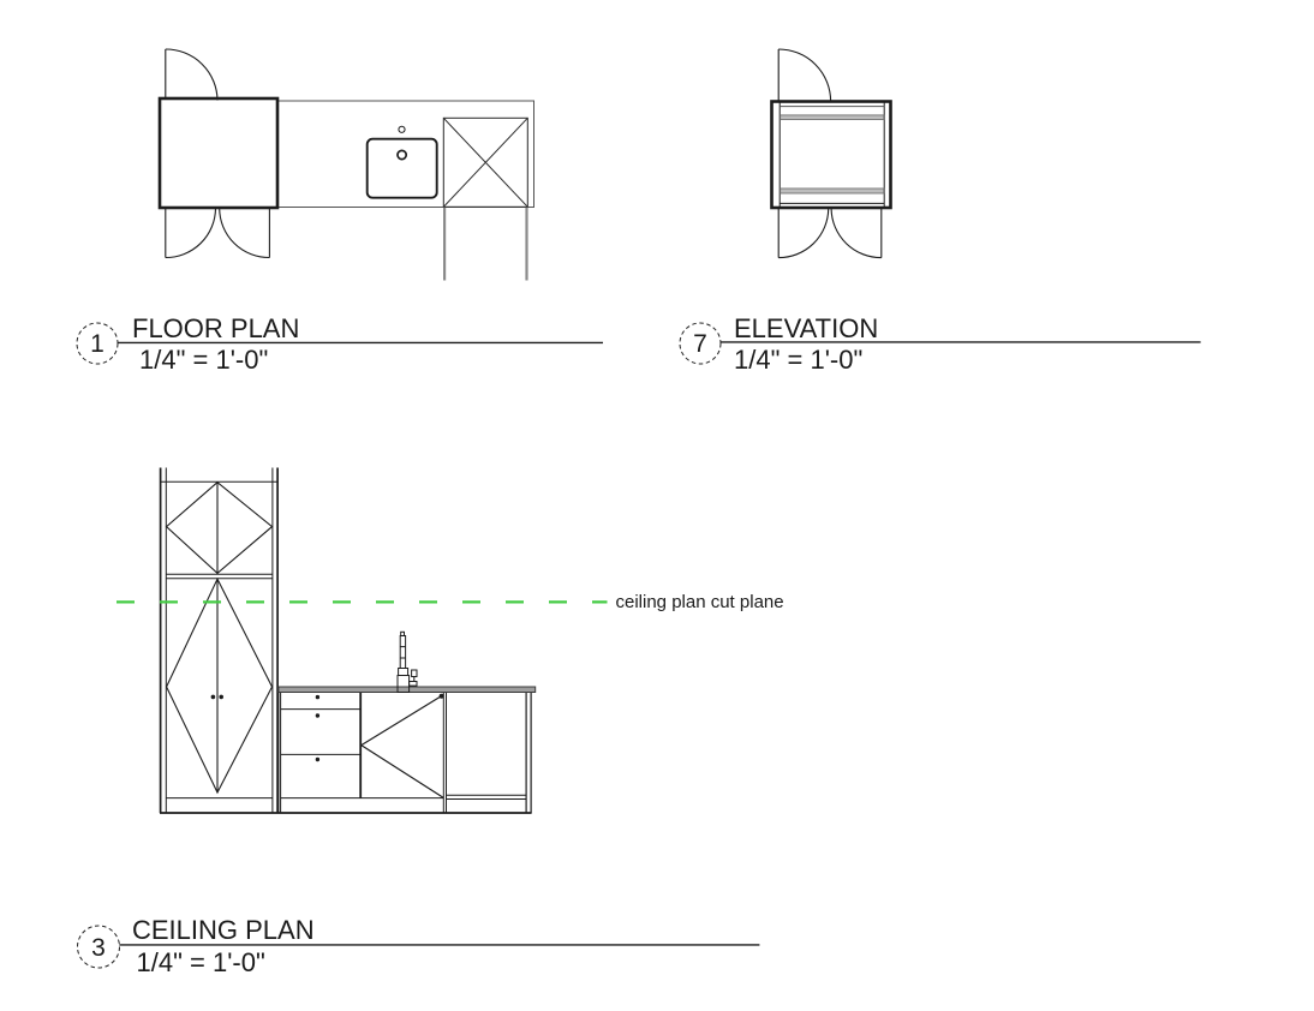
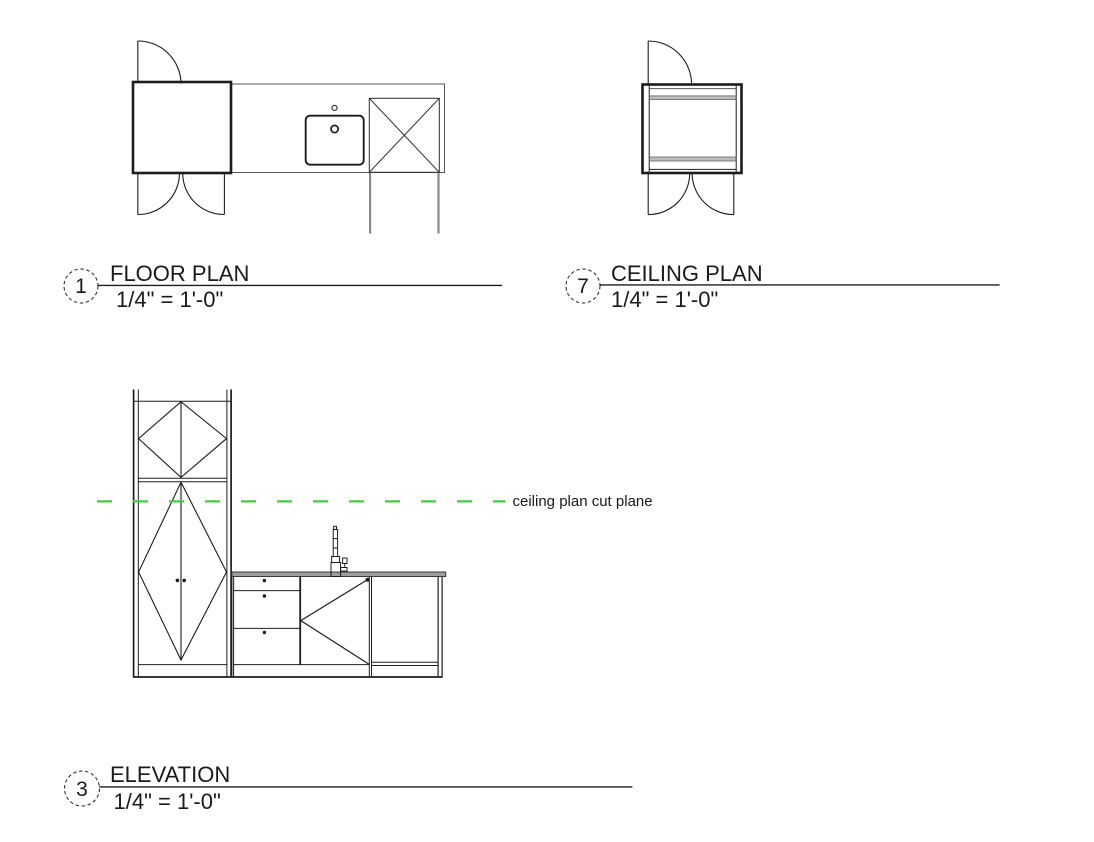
  1
  FLOOR PLAN
  1/4" = 1'-0"
  7
- ELEVATION
+ CEILING PLAN
  1/4" = 1'-0"
  3
- CEILING PLAN
+ ELEVATION
  1/4" = 1'-0"
  ceiling plan cut plane
